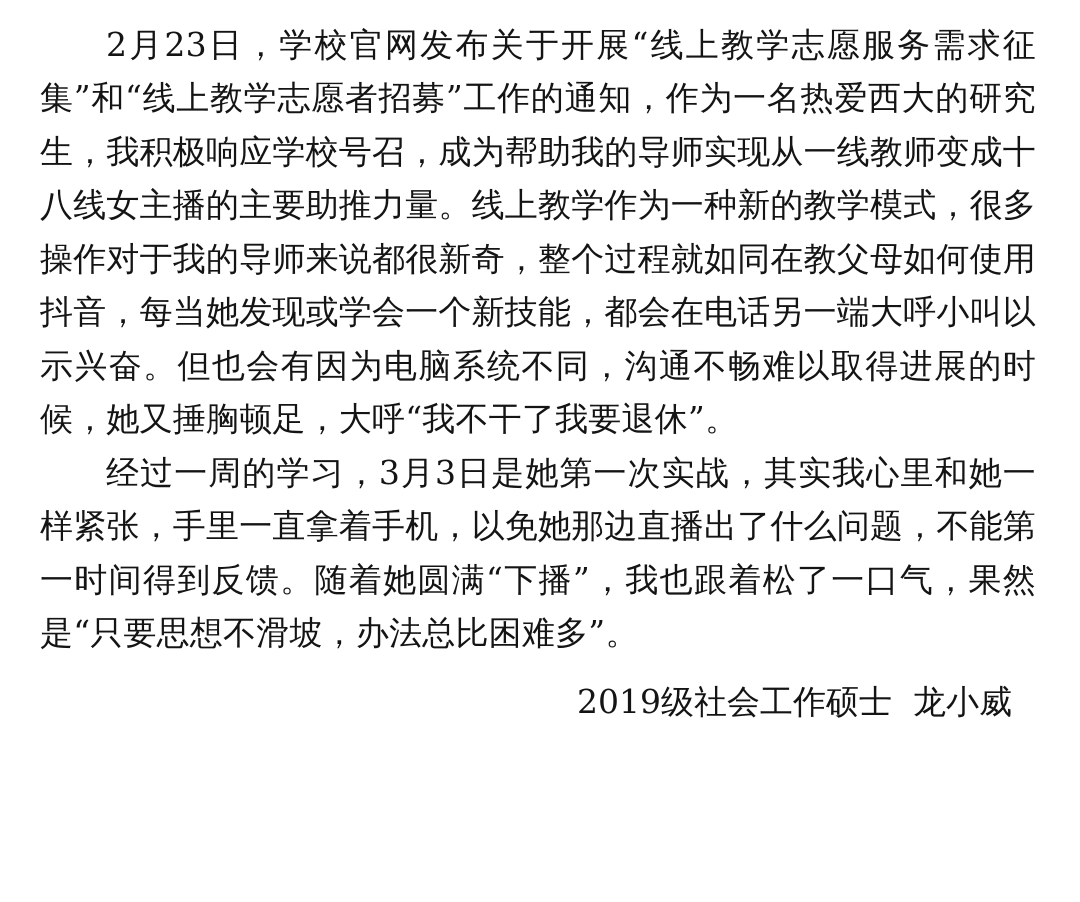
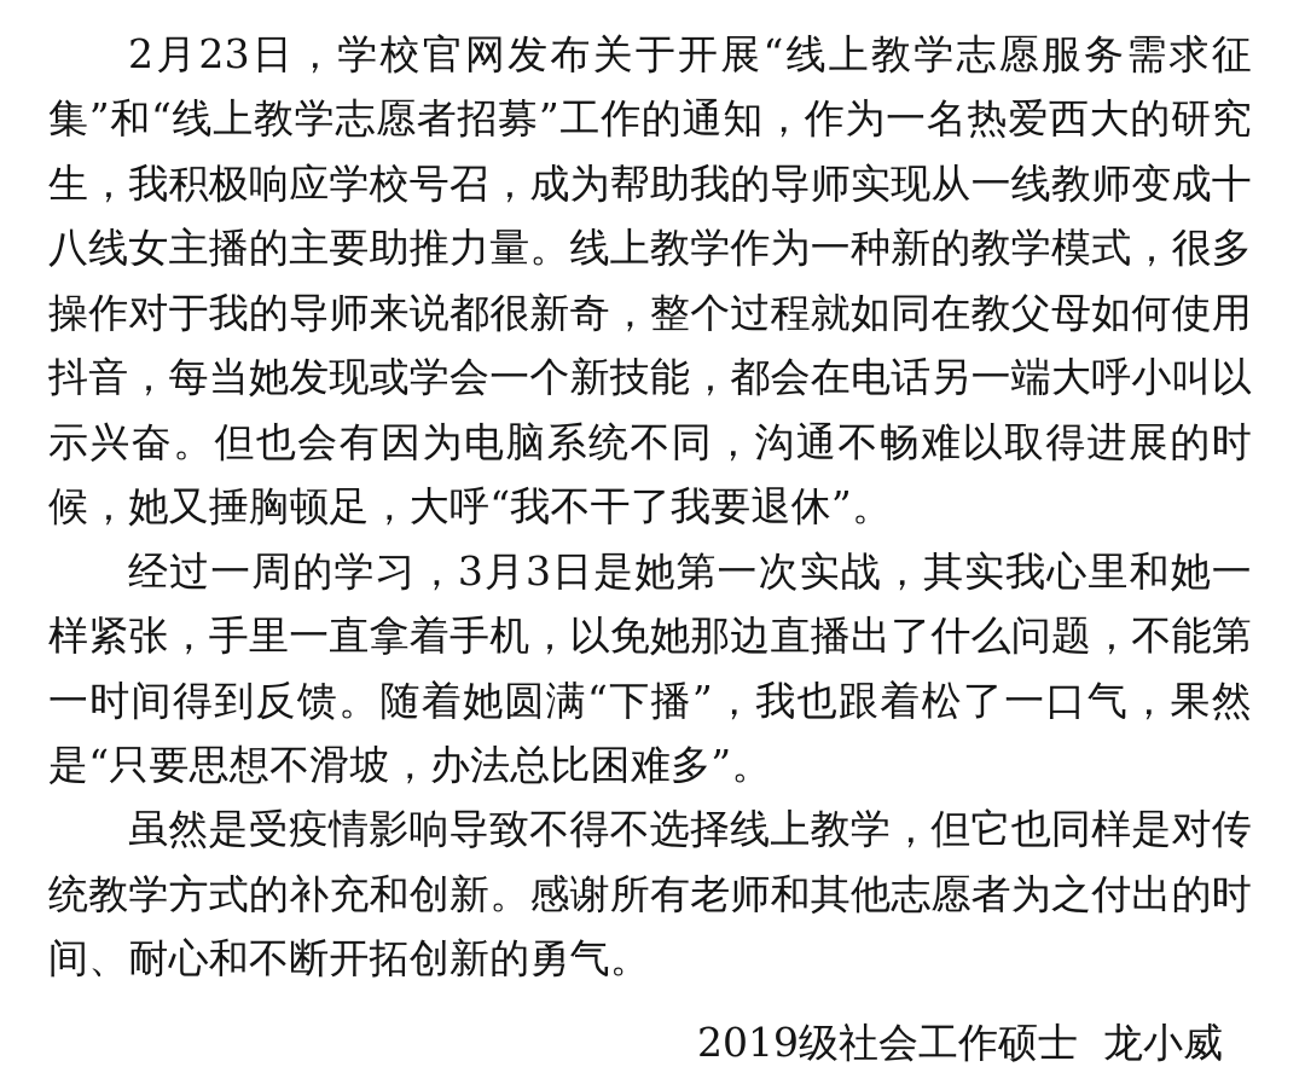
  2月23日，学校官网发布关于开展“线上教学志愿服务需求征集”和“线上教学志愿者招募”工作的通知，作为一名热爱西大的研究生，我积极响应学校号召，成为帮助我的导师实现从一线教师变成十八线女主播的主要助推力量。线上教学作为一种新的教学模式，很多操作对于我的导师来说都很新奇，整个过程就如同在教父母如何使用抖音，每当她发现或学会一个新技能，都会在电话另一端大呼小叫以示兴奋。但也会有因为电脑系统不同，沟通不畅难以取得进展的时候，她又捶胸顿足，大呼“我不干了我要退休”。
  经过一周的学习，3月3日是她第一次实战，其实我心里和她一样紧张，手里一直拿着手机，以免她那边直播出了什么问题，不能第一时间得到反馈。随着她圆满“下播”，我也跟着松了一口气，果然是“只要思想不滑坡，办法总比困难多”。
+ 虽然是受疫情影响导致不得不选择线上教学，但它也同样是对传统教学方式的补充和创新。感谢所有老师和其他志愿者为之付出的时间、耐心和不断开拓创新的勇气。
  2019级社会工作硕士 龙小威
